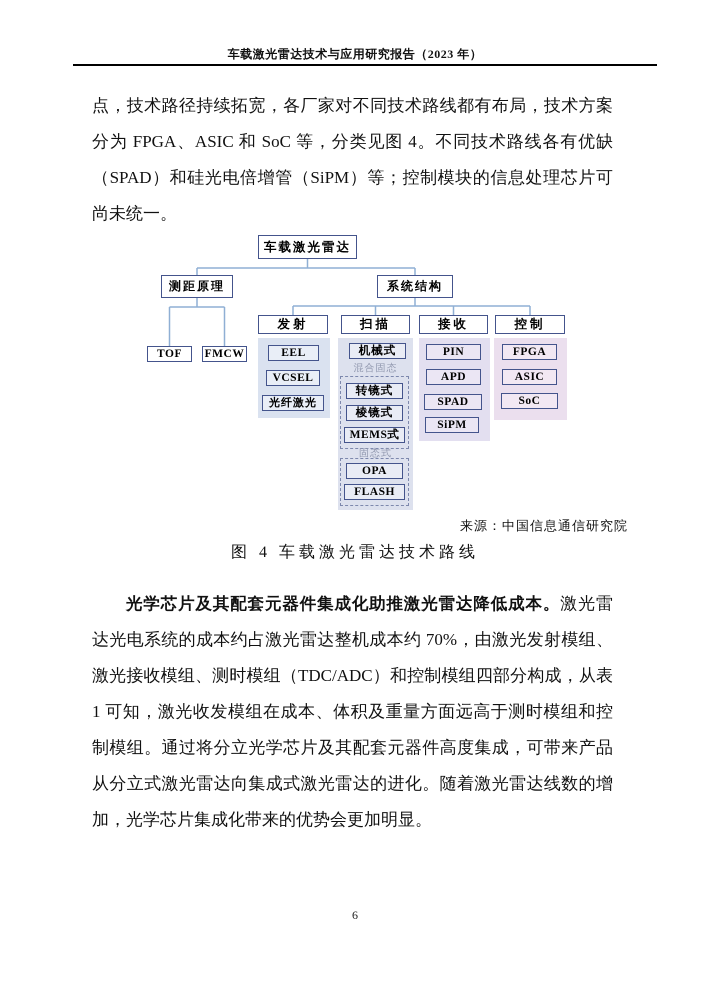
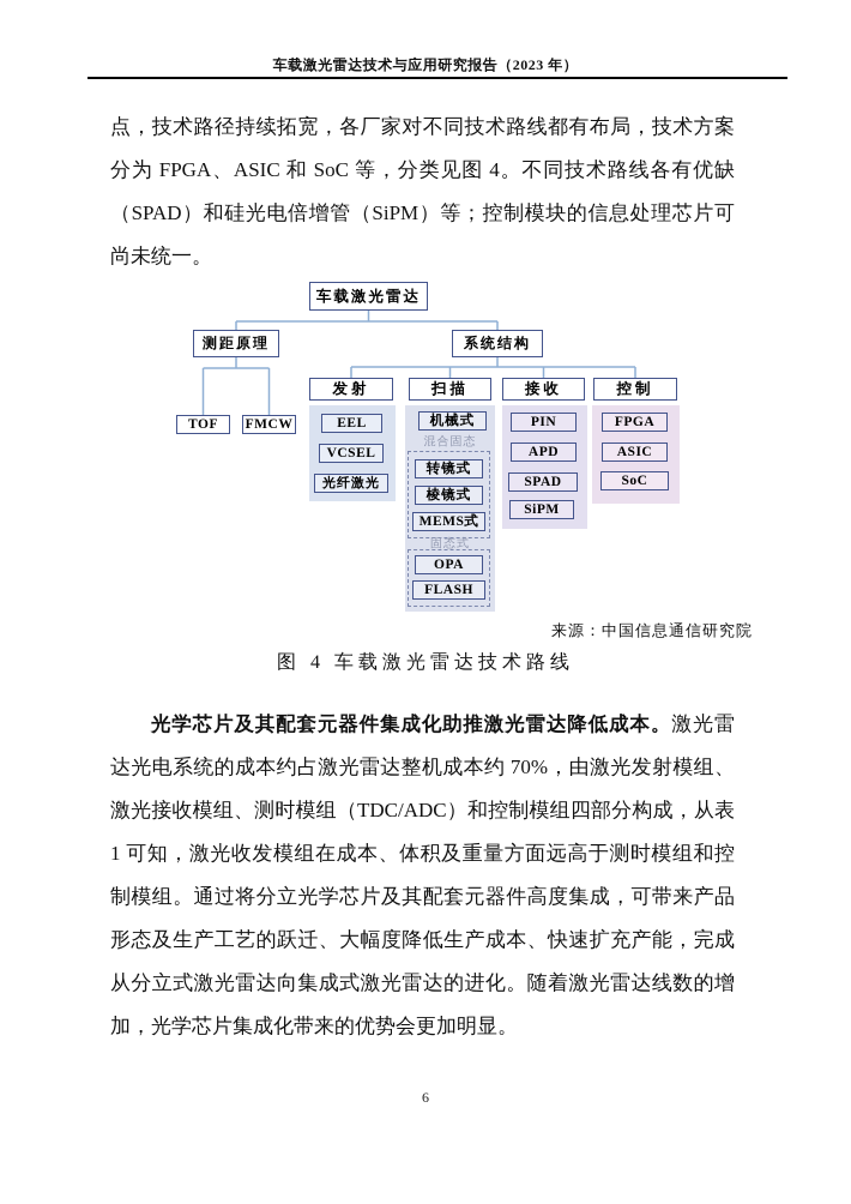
  车载激光雷达技术与应用研究报告（2023 年）
  点，技术路径持续拓宽，各厂家对不同技术路线都有布局，技术方案
  分为 FPGA、ASIC 和 SoC 等，分类见图 4。不同技术路线各有优缺
  （SPAD）和硅光电倍增管（SiPM）等；控制模块的信息处理芯片可
  尚未统一。
  车载激光雷达
  测距原理
  系统结构
  TOF
  FMCW
  发射
  扫描
  接收
  控制
  EEL
  VCSEL
  光纤激光
  机械式
  混合固态
  转镜式
  棱镜式
  MEMS式
  固态式
  OPA
  FLASH
  PIN
  APD
  SPAD
  SiPM
  FPGA
  ASIC
  SoC
  来源：中国信息通信研究院
  图 4 车载激光雷达技术路线
  光学芯片及其配套元器件集成化助推激光雷达降低成本。激光雷
  达光电系统的成本约占激光雷达整机成本约 70%，由激光发射模组、
  激光接收模组、测时模组（TDC/ADC）和控制模组四部分构成，从表
  1 可知，激光收发模组在成本、体积及重量方面远高于测时模组和控
  制模组。通过将分立光学芯片及其配套元器件高度集成，可带来产品
+ 形态及生产工艺的跃迁、大幅度降低生产成本、快速扩充产能，完成
  从分立式激光雷达向集成式激光雷达的进化。随着激光雷达线数的增
  加，光学芯片集成化带来的优势会更加明显。
  6
